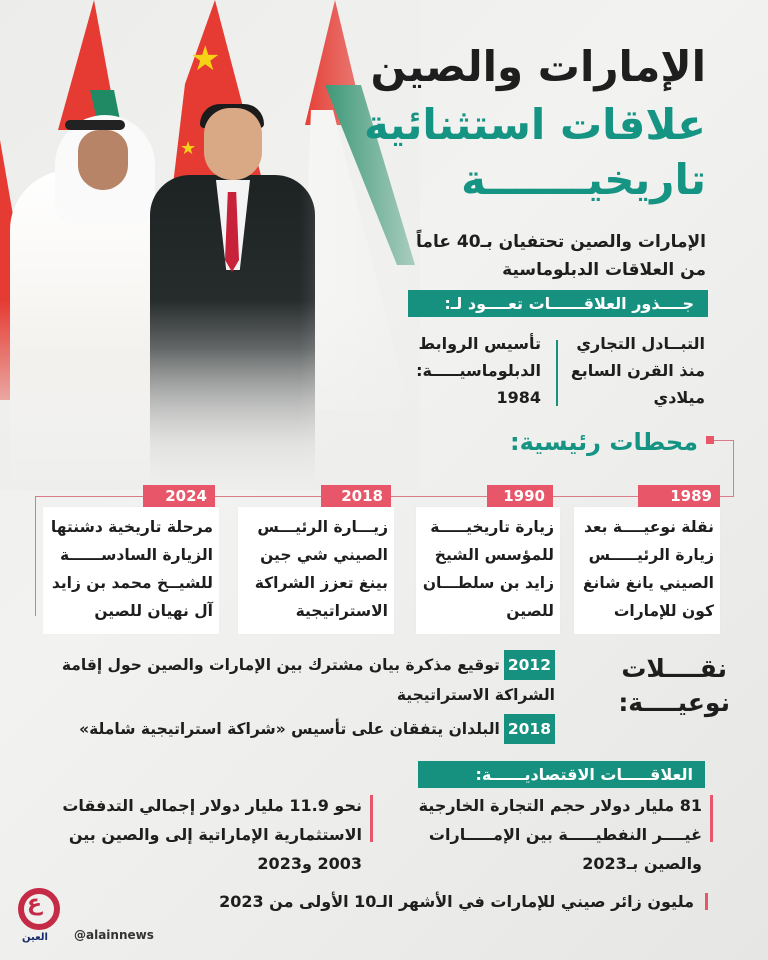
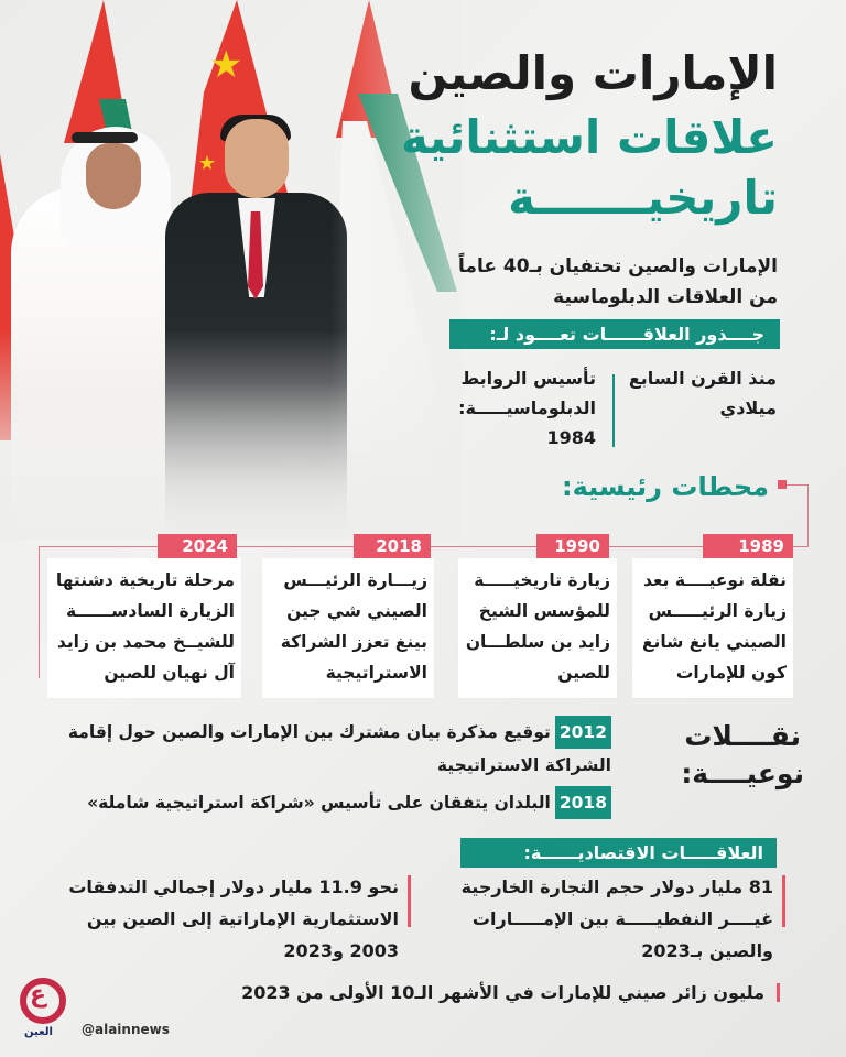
  ★
  ★
  الإمارات والصين
  علاقات استثنائية
  تاريخيـــــــة
  الإمارات والصين تحتفيان بـ40 عاماً
  من العلاقات الدبلوماسية
  جــــذور العلاقــــــات تعــــود لـ:
- التبــادل التجاري
  منذ القرن السابع
  ميلادي
  تأسيس الروابط
  الدبلوماسيـــــة:
  1984
  محطات رئيسية:
  1989
  1990
  2018
  2024
  نقلة نوعيــــة بعد
  زيارة الرئيـــــس
  الصيني يانغ شانغ
  كون للإمارات
  زيارة تاريخيـــــة
  للمؤسس الشيخ
  زايد بن سلطـــان
  للصين
  زيـــارة الرئيـــس
  الصيني شي جين
  بينغ تعزز الشراكة
  الاستراتيجية
  مرحلة تاريخية دشنتها
  الزيارة السادســــــة
  للشيــخ محمد بن زايد
  آل نهيان للصين
  نقــــلات
  نوعيــــة:
  2012توقيع مذكرة بيان مشترك بين الإمارات والصين حول إقامة
  الشراكة الاستراتيجية
  2018البلدان يتفقان على تأسيس «شراكة استراتيجية شاملة»
  العلاقـــــات الاقتصاديــــــة:
  81 مليار دولار حجم التجارة الخارجية
  غيــــر النفطيـــــة بين الإمـــــارات
  والصين بـ2023
  نحو 11.9 مليار دولار إجمالي التدفقات
- الاستثمارية الإماراتية إلى والصين بين
+ الاستثمارية الإماراتية إلى الصين بين
  2003 و2023
  مليون زائر صيني للإمارات في الأشهر الـ10 الأولى من 2023
  ع
  العين
  @alainnews
